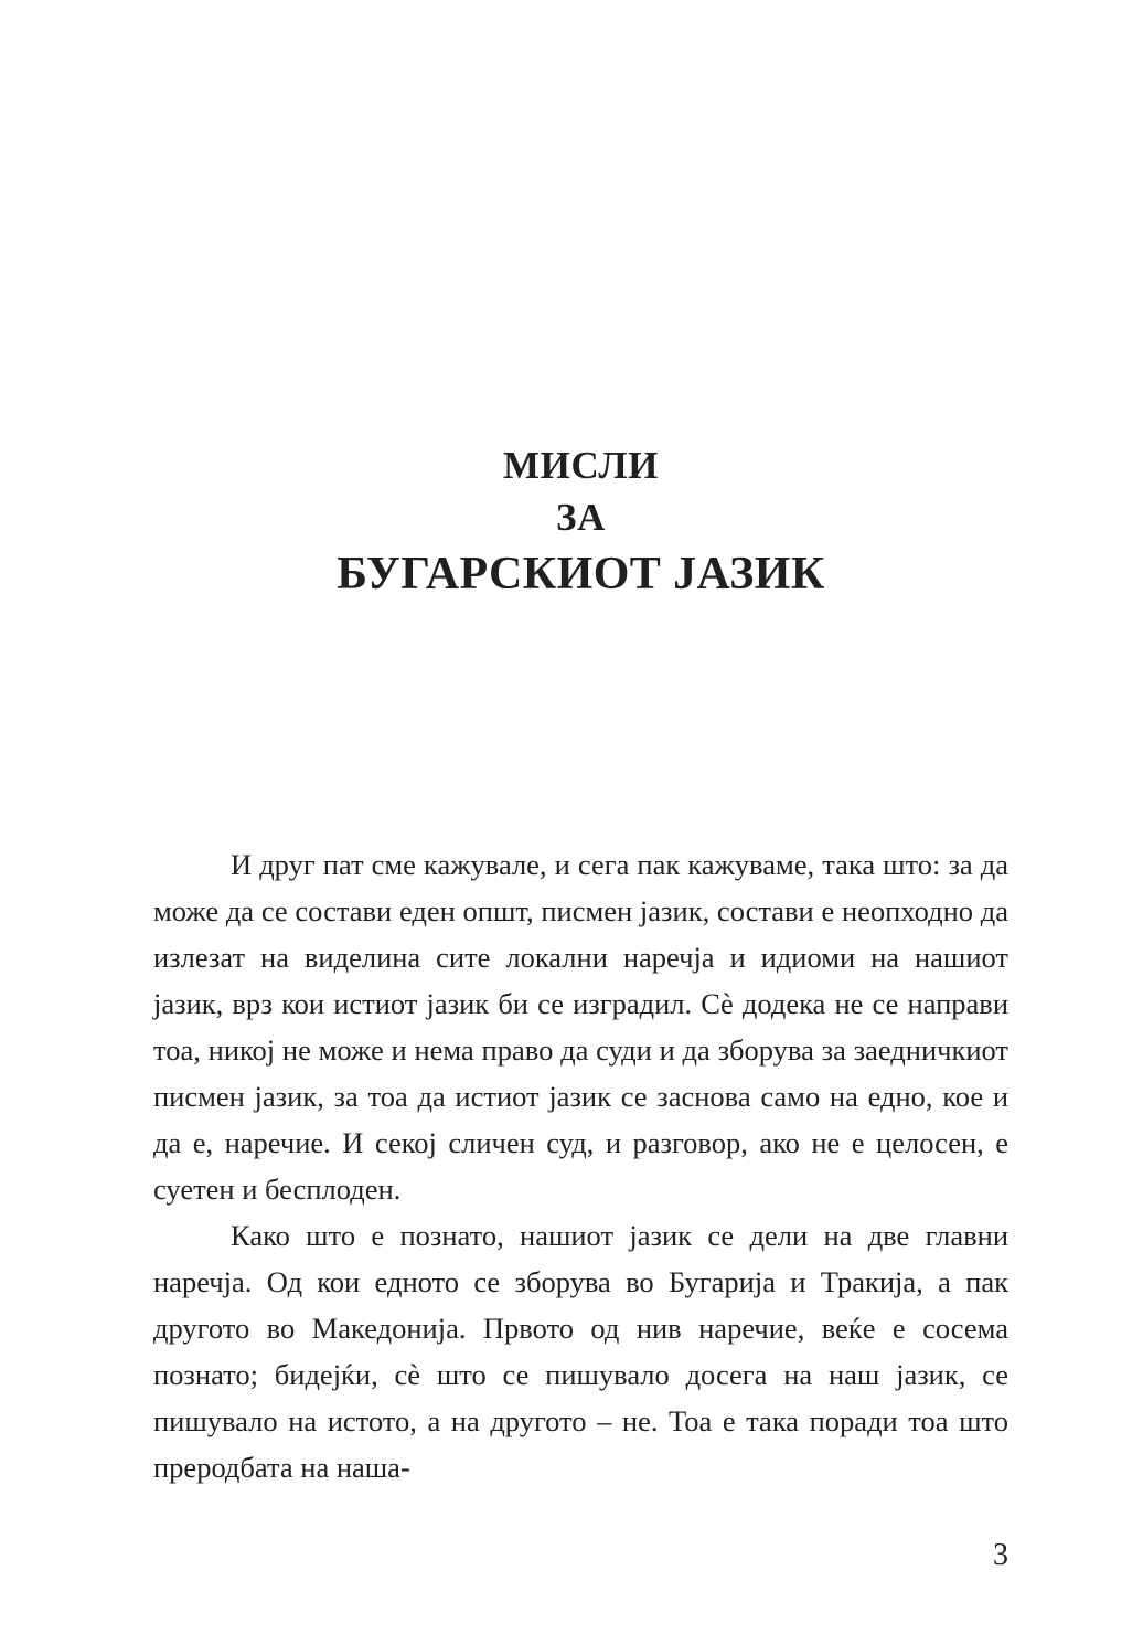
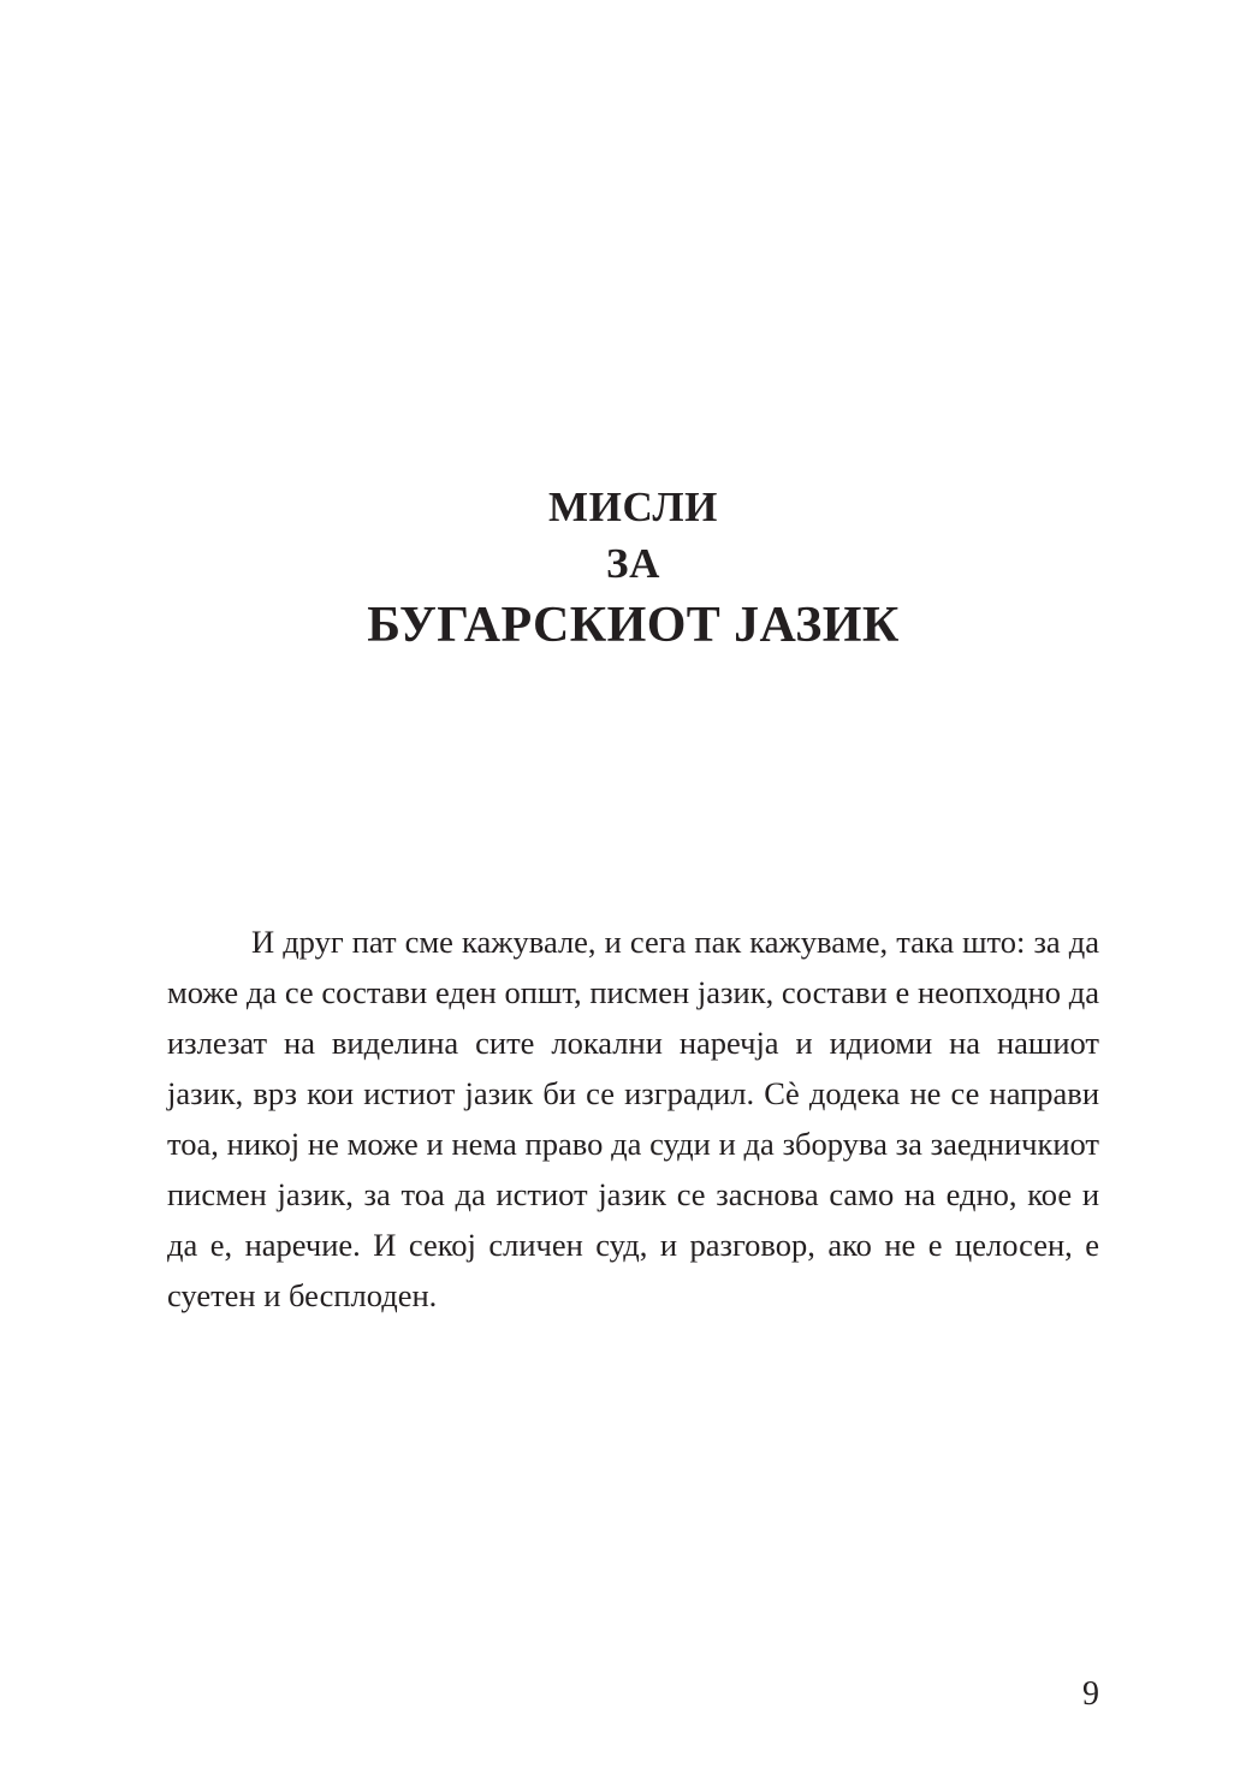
  МИСЛИ
  ЗА
  БУГАРСКИОТ ЈАЗИК
  И друг пат сме кажувале, и сега пак кажуваме, така што: за да може да се состави еден општ, писмен јазик, состави е неопходно да излезат на виделина сите локал­ни наречја и идиоми на нашиот јазик, врз кои истиот ја­зик би се изградил. Сè додека не се направи тоа, никој не може и нема право да суди и да зборува за заедничкиот писмен јазик, за тоа да истиот јазик се заснова само на едно, кое и да е, наречие. И секој сличен суд, и разговор, ако не е целосен, е суетен и бесплоден.
- Како што е познато, нашиот јазик се дели на две главни наречја. Од кои едното се зборува во Бугарија и Тракија, а пак другото во Македонија. Првото од нив на­речие, веќе е сосема познато; бидејќи, сè што се пишува­ло досега на наш јазик, се пишувало на истото, а на дру­гото – не. Тоа е така поради тоа што преродбата на наша-
- 3
+ 9
